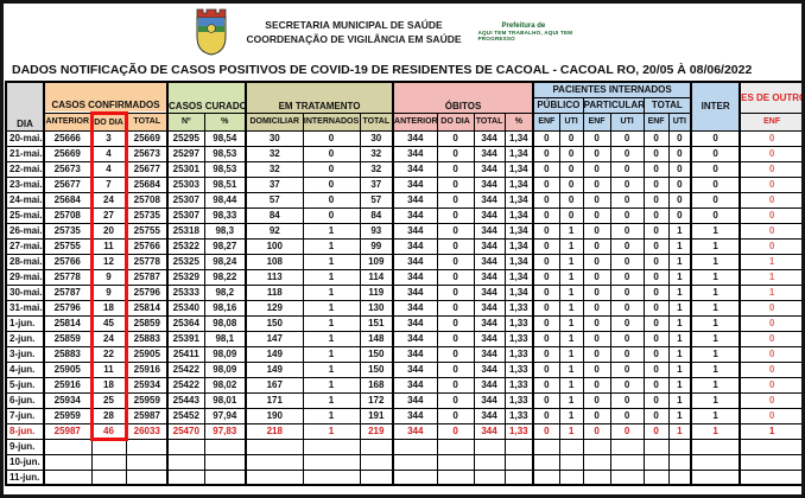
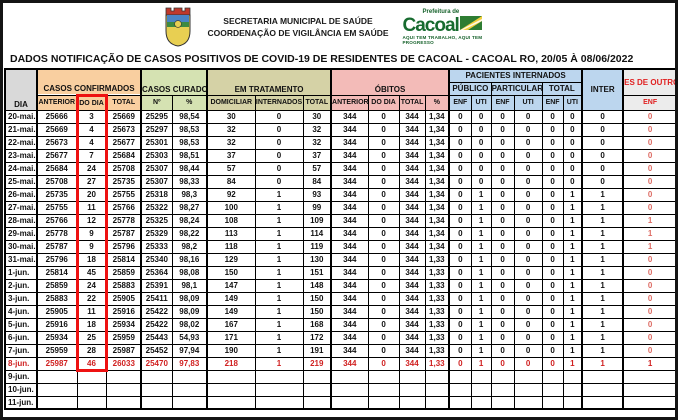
  SECRETARIA MUNICIPAL DE SAÚDE
  COORDENAÇÃO DE VIGILÂNCIA EM SAÚDE
+ Cacoal
  DADOS NOTIFICAÇÃO DE CASOS POSITIVOS DE COVID-19 DE RESIDENTES DE CACOAL - CACOAL RO, 20/05 À 08/06/2022
  DIA	CASOS CONFIRMADOS	CASOS CURADO	EM TRATAMENTO	ÓBITOS	PACIENTES INTERNADOS	INTER	ES DE OUTR
  PÚBLICO	PARTICULAR	TOTAL
  20-mai.	25666	3	25669	25295	98,54	30	0	30	344	0	344	1,34	0	0	0	0	0	0	0	0
  21-mai.	25669	4	25673	25297	98,53	32	0	32	344	0	344	1,34	0	0	0	0	0	0	0	0
  22-mai.	25673	4	25677	25301	98,53	32	0	32	344	0	344	1,34	0	0	0	0	0	0	0	0
  23-mai.	25677	7	25684	25303	98,51	37	0	37	344	0	344	1,34	0	0	0	0	0	0	0	0
  24-mai.	25684	24	25708	25307	98,44	57	0	57	344	0	344	1,34	0	0	0	0	0	0	0	0
  25-mai.	25708	27	25735	25307	98,33	84	0	84	344	0	344	1,34	0	0	0	0	0	0	0	0
  26-mai.	25735	20	25755	25318	98,3	92	1	93	344	0	344	1,34	0	1	0	0	0	1	1	0
  27-mai.	25755	11	25766	25322	98,27	100	1	99	344	0	344	1,34	0	1	0	0	0	1	1	0
  28-mai.	25766	12	25778	25325	98,24	108	1	109	344	0	344	1,34	0	1	0	0	0	1	1	1
  29-mai.	25778	9	25787	25329	98,22	113	1	114	344	0	344	1,34	0	1	0	0	0	1	1	1
  30-mai.	25787	9	25796	25333	98,2	118	1	119	344	0	344	1,34	0	1	0	0	0	1	1	1
  31-mai.	25796	18	25814	25340	98,16	129	1	130	344	0	344	1,33	0	1	0	0	0	1	1	0
  1-jun.	25814	45	25859	25364	98,08	150	1	151	344	0	344	1,33	0	1	0	0	0	1	1	0
  2-jun.	25859	24	25883	25391	98,1	147	1	148	344	0	344	1,33	0	1	0	0	0	1	1	0
  3-jun.	25883	22	25905	25411	98,09	149	1	150	344	0	344	1,33	0	1	0	0	0	1	1	0
  4-jun.	25905	11	25916	25422	98,09	149	1	150	344	0	344	1,33	0	1	0	0	0	1	1	0
  5-jun.	25916	18	25934	25422	98,02	167	1	168	344	0	344	1,33	0	1	0	0	0	1	1	0
- 6-jun.	25934	25	25959	25443	98,01	171	1	172	344	0	344	1,33	0	1	0	0	0	1	1	0
+ 6-jun.	25934	25	25959	25443	54,93	171	1	172	344	0	344	1,33	0	1	0	0	0	1	1	0
  7-jun.	25959	28	25987	25452	97,94	190	1	191	344	0	344	1,33	0	1	0	0	0	1	1	0
  8-jun.	25987	46	26033	25470	97,83	218	1	219	344	0	344	1,33	0	1	0	0	0	1	1	1
  9-jun.
  10-jun.
  11-jun.
